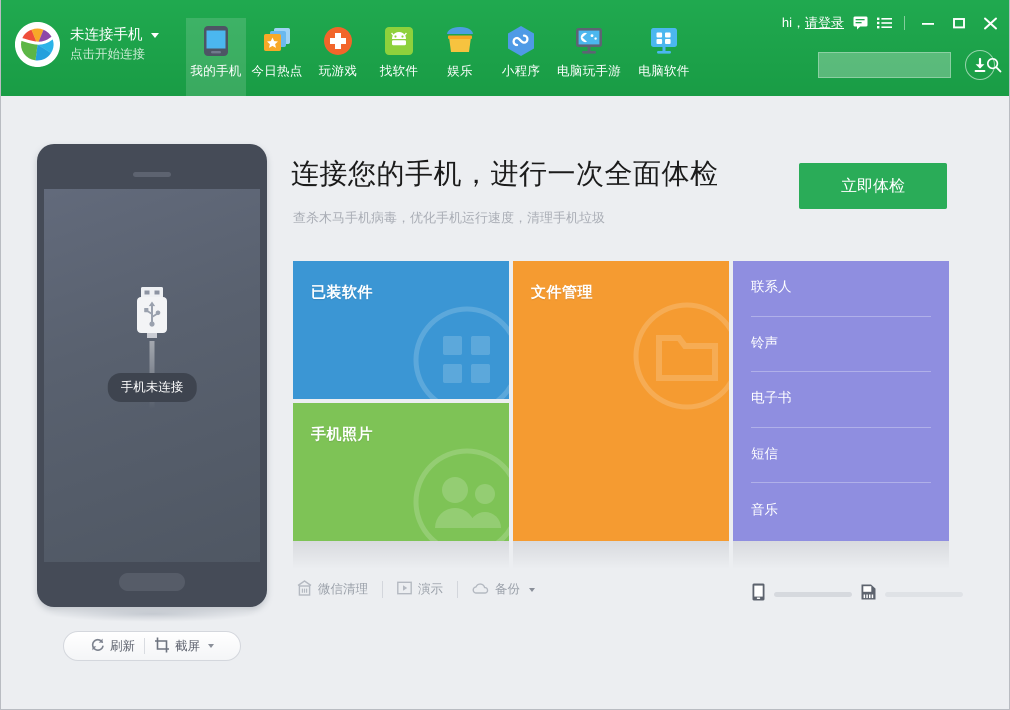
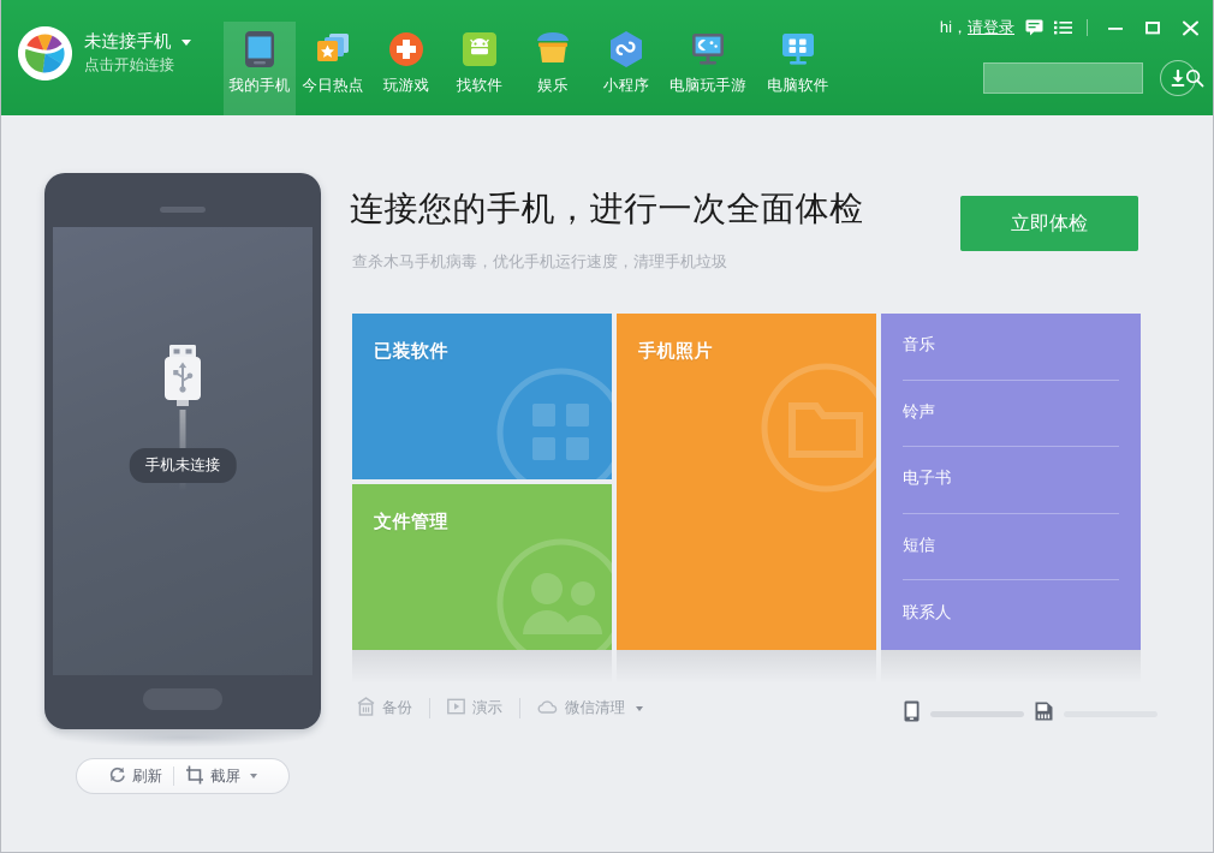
  未连接手机
  点击开始连接
  我的手机
  今日热点
  玩游戏
  找软件
  娱乐
  小程序
  电脑玩手游
  电脑软件
  hi，请登录
  手机未连接
  刷新
  截屏
  连接您的手机，进行一次全面体检
  查杀木马手机病毒，优化手机运行速度，清理手机垃圾
  立即体检
  已装软件
- 文件管理
+ 手机照片
- 联系人
+ 音乐
  铃声
  电子书
  短信
- 音乐
+ 联系人
- 手机照片
+ 文件管理
- 微信清理
+ 备份
  演示
- 备份
+ 微信清理
